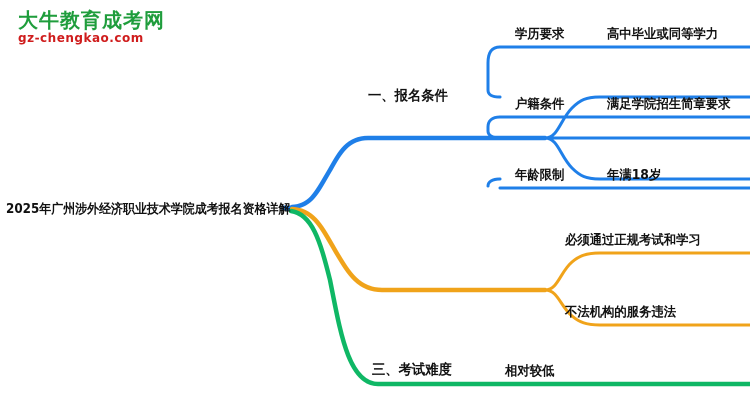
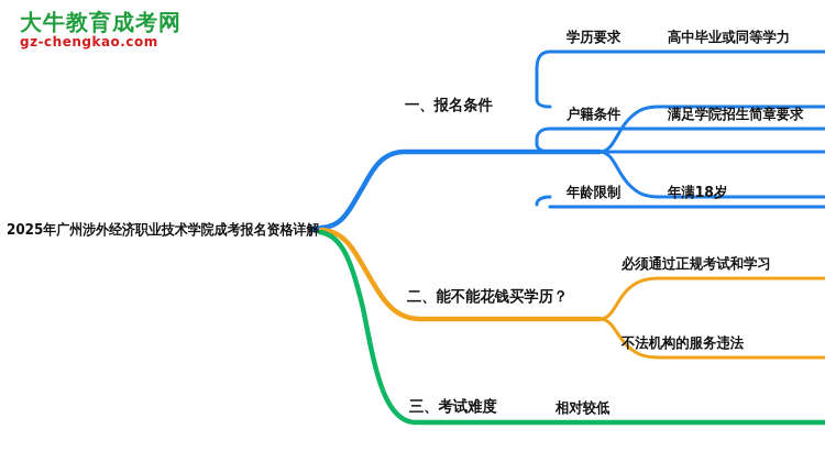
  大牛教育成考网
  gz-chengkao.com
  2025年广州涉外经济职业技术学院成考报名资格详解
  一、报名条件
  学历要求
  高中毕业或同等学力
  户籍条件
  满足学院招生简章要求
  年龄限制
  年满18岁
+ 二、能不能花钱买学历？
  必须通过正规考试和学习
  不法机构的服务违法
  三、考试难度
  相对较低
